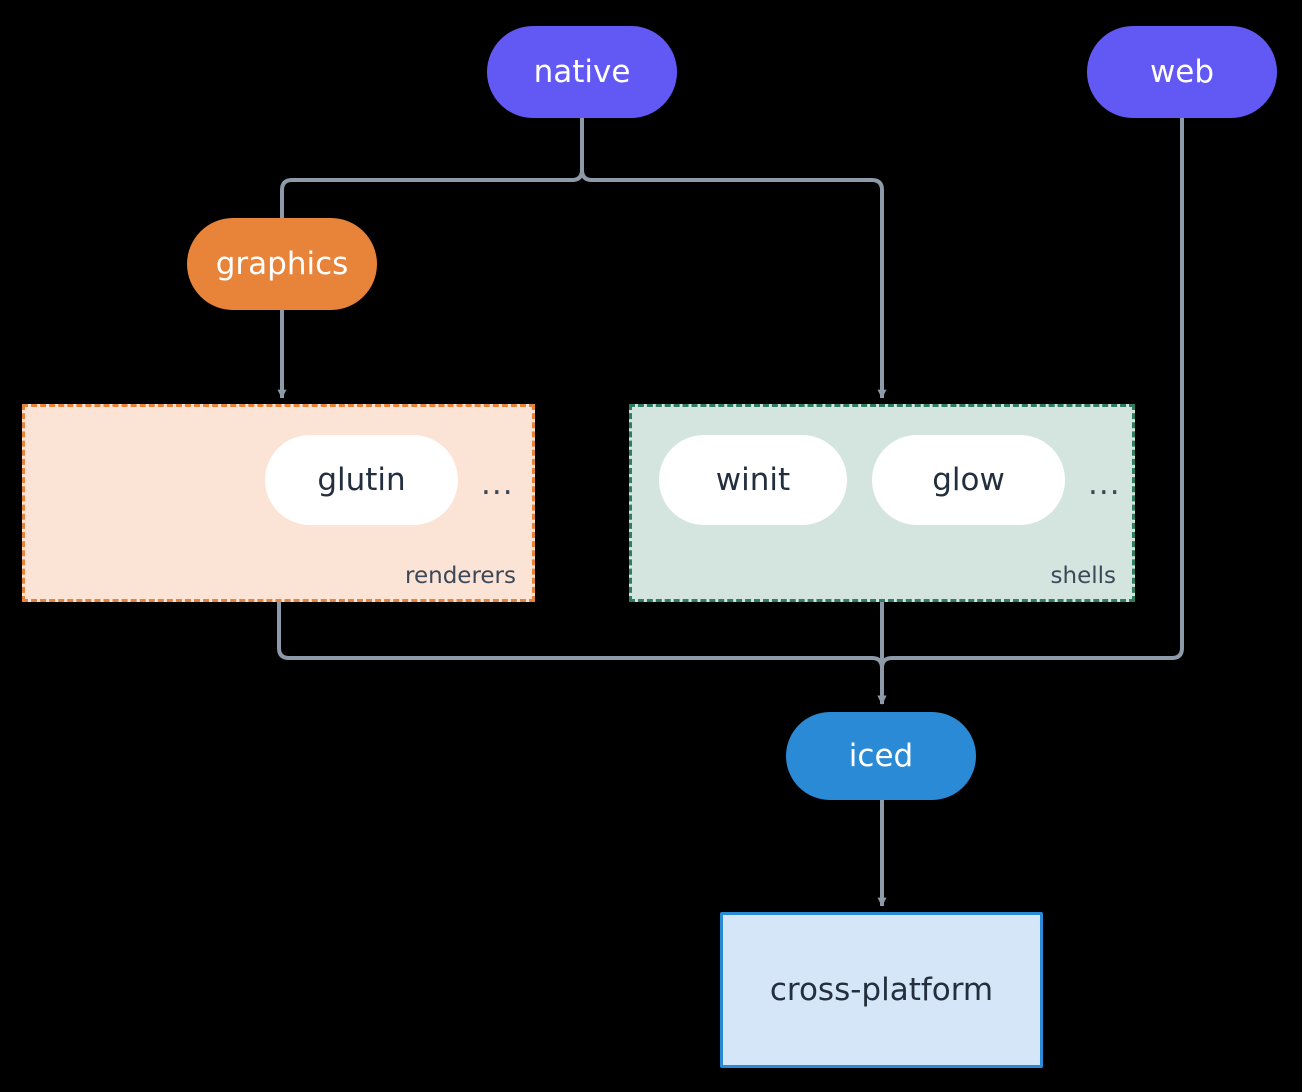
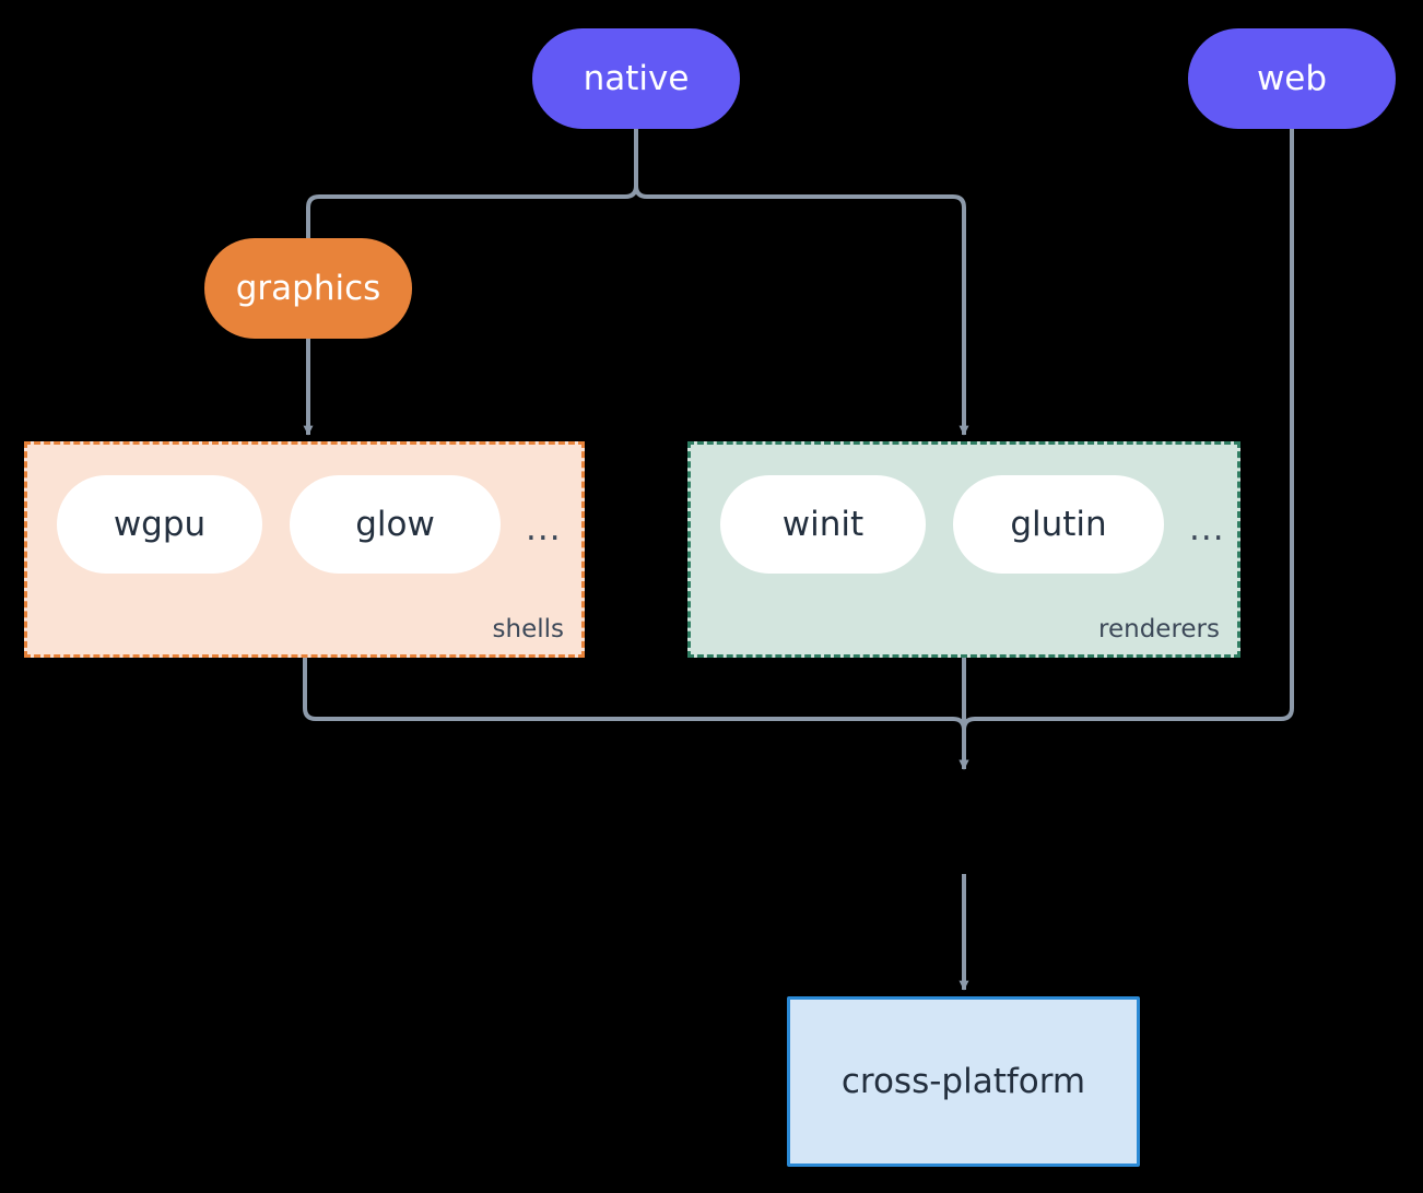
  native
  web
  graphics
+ wgpu
- glutin
+ glow
  ...
- renderers
+ shells
  winit
- glow
+ glutin
  ...
- shells
+ renderers
- iced
  cross-platform
